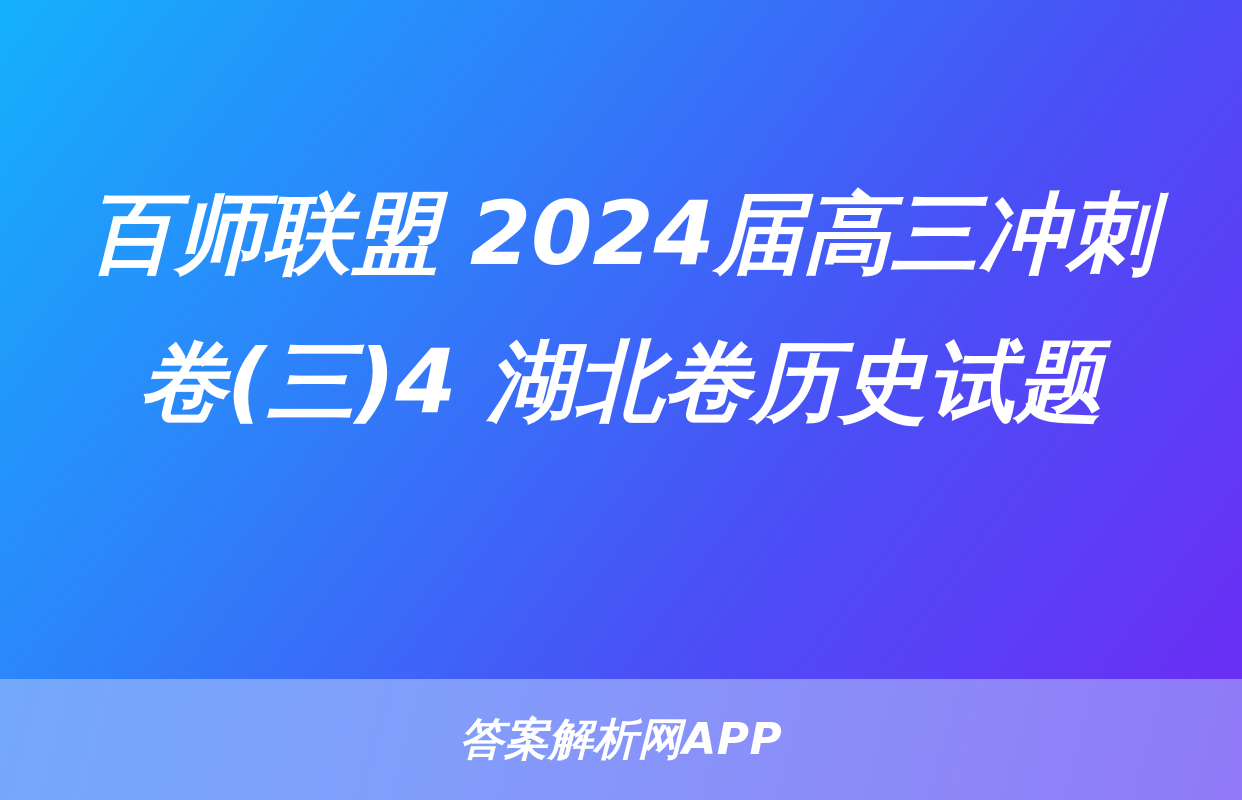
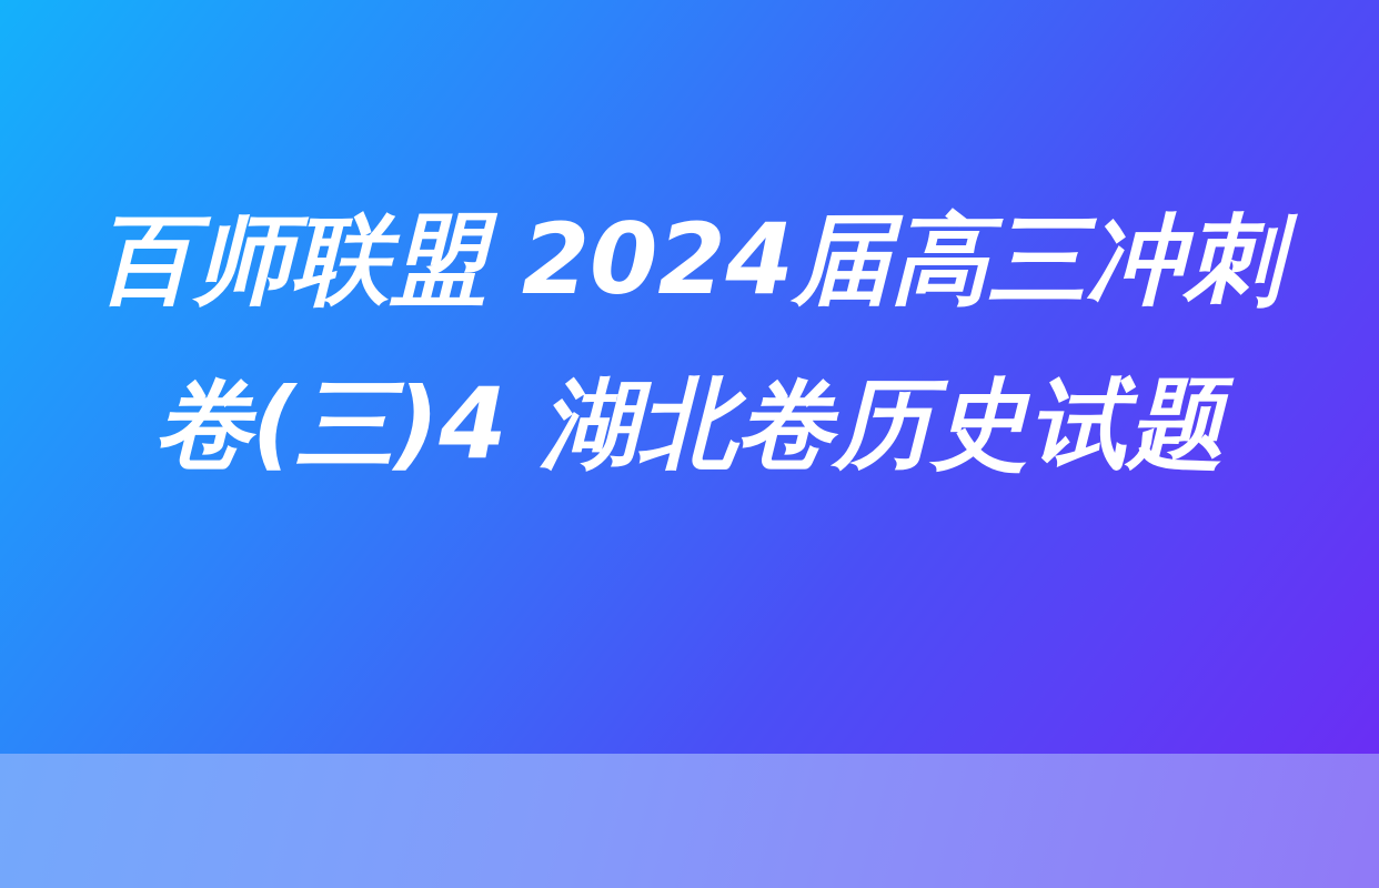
  百师联盟 2024届高三冲刺卷(三)4 湖北卷历史试题
- 答案解析网APP
